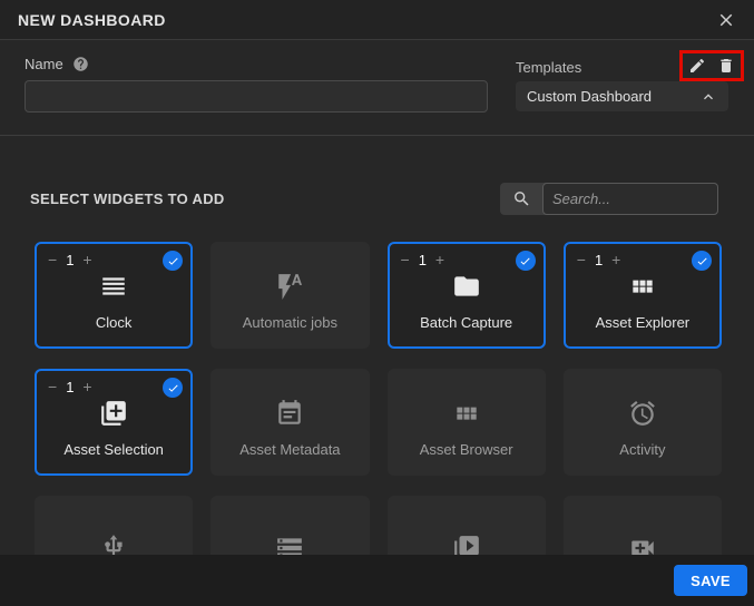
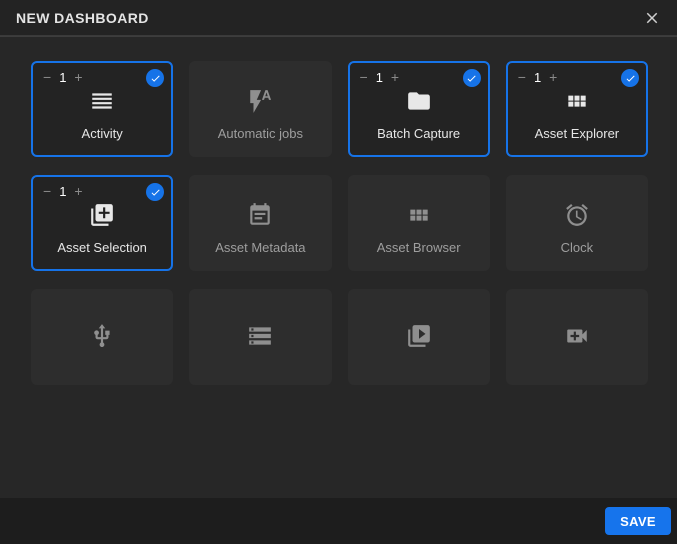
  NEW DASHBOARD
- Name
- Templates
- Custom Dashboard
- SELECT WIDGETS TO ADD
- Search...
  −
  1
  +
- Clock
+ Activity
  Automatic jobs
  −
  1
  +
  Batch Capture
  −
  1
  +
  Asset Explorer
  −
  1
  +
  Asset Selection
  Asset Metadata
  Asset Browser
- Activity
+ Clock
  SAVE
